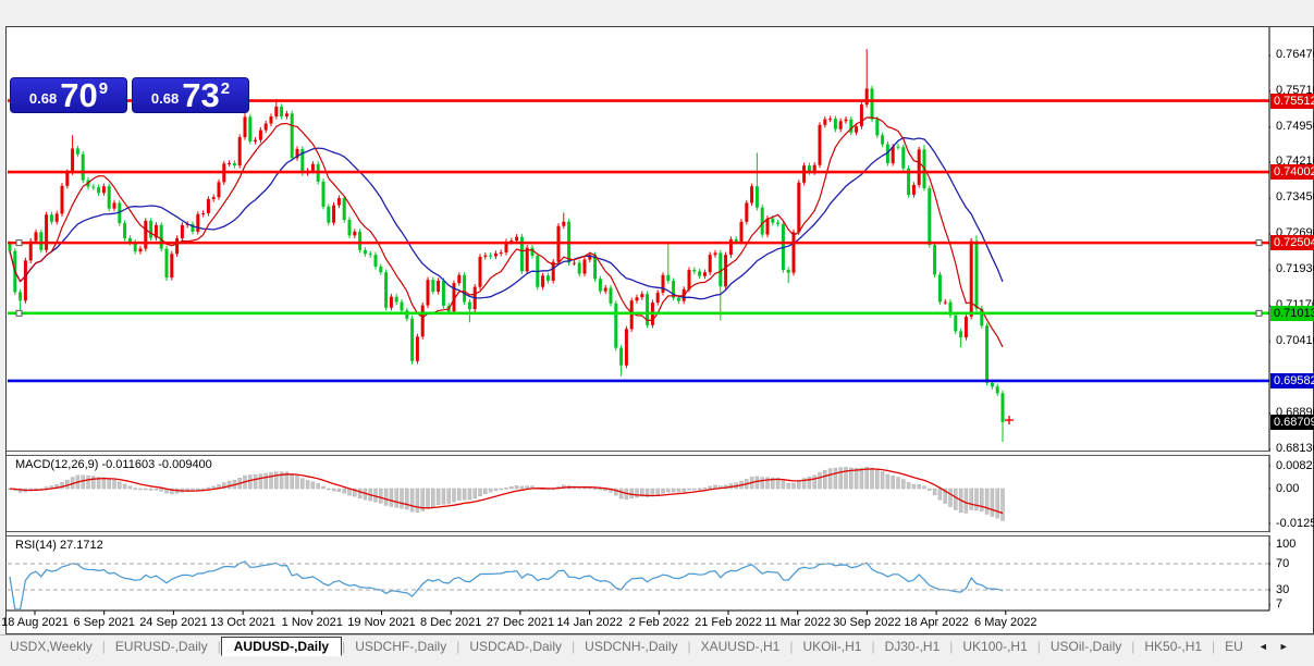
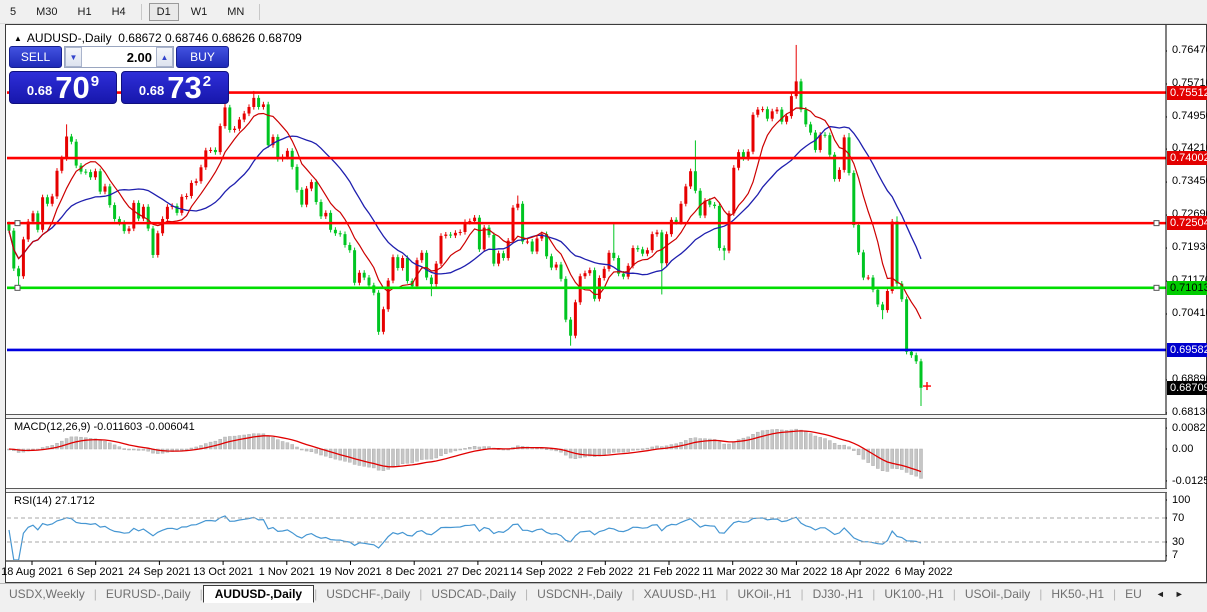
+ 5
+ M30
+ H1
+ H4
+ D1
+ W1
+ MN
+ ▲ AUDUSD-,Daily 0.68672 0.68746 0.68626 0.68709
+ SELL
+ ▼
+ 2.00
+ ▲
+ BUY
  0.68
  70
  9
  0.68
  73
  2
- MACD(12,26,9) -0.011603 -0.009400
+ MACD(12,26,9) -0.011603 -0.006041
  RSI(14) 27.1712
  0.7647
  0.7571
  0.7495
  0.7421
  0.7345
  0.7269
  0.7193
  0.7041
  0.6889
  0.6813
  0.7551
  0.7400
  0.7250
  0.7101
  0.6958
  0.6870
  0.0082
  0.00
  -0.0125
  100
  70
  30
  7
  18 Aug 2021
  6 Sep 2021
  24 Sep 2021
  13 Oct 2021
  1 Nov 2021
  19 Nov 2021
  8 Dec 2021
  27 Dec 2021
- 14 Jan 2022
+ 14 Sep 2022
  2 Feb 2022
  21 Feb 2022
  11 Mar 2022
- 30 Sep 2022
+ 30 Mar 2022
  18 Apr 2022
  6 May 2022
  USDX,Weekly
  |
  EURUSD-,Daily
  |
  AUDUSD-,Daily
  |
  USDCHF-,Daily
  |
  USDCAD-,Daily
  |
  USDCNH-,Daily
  |
  XAUUSD-,H1
  |
  UKOil-,H1
  |
  DJ30-,H1
  |
  UK100-,H1
  |
  USOil-,Daily
  |
  HK50-,H1
  |
  EU
  ◄
  ►
